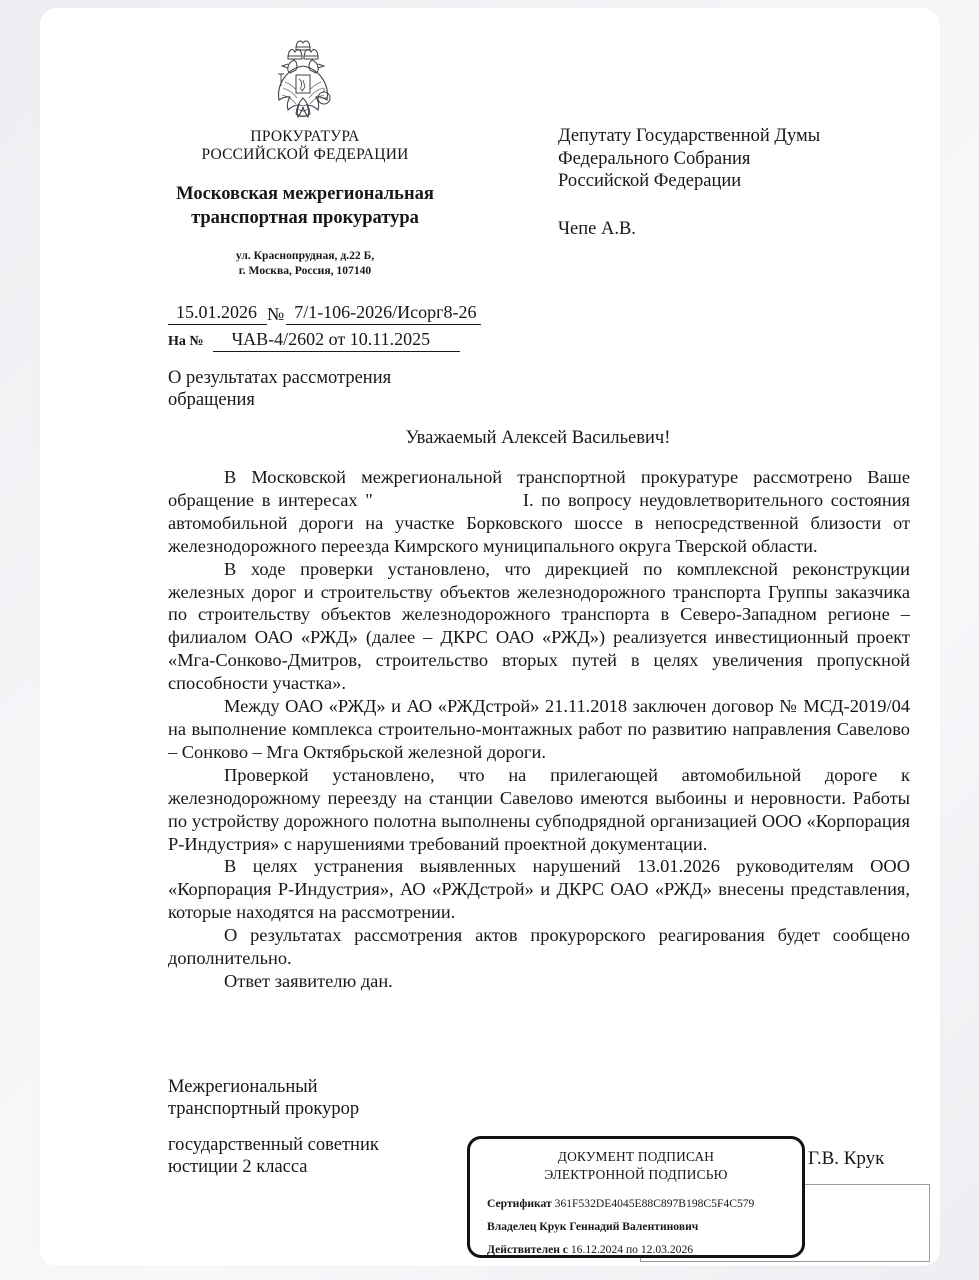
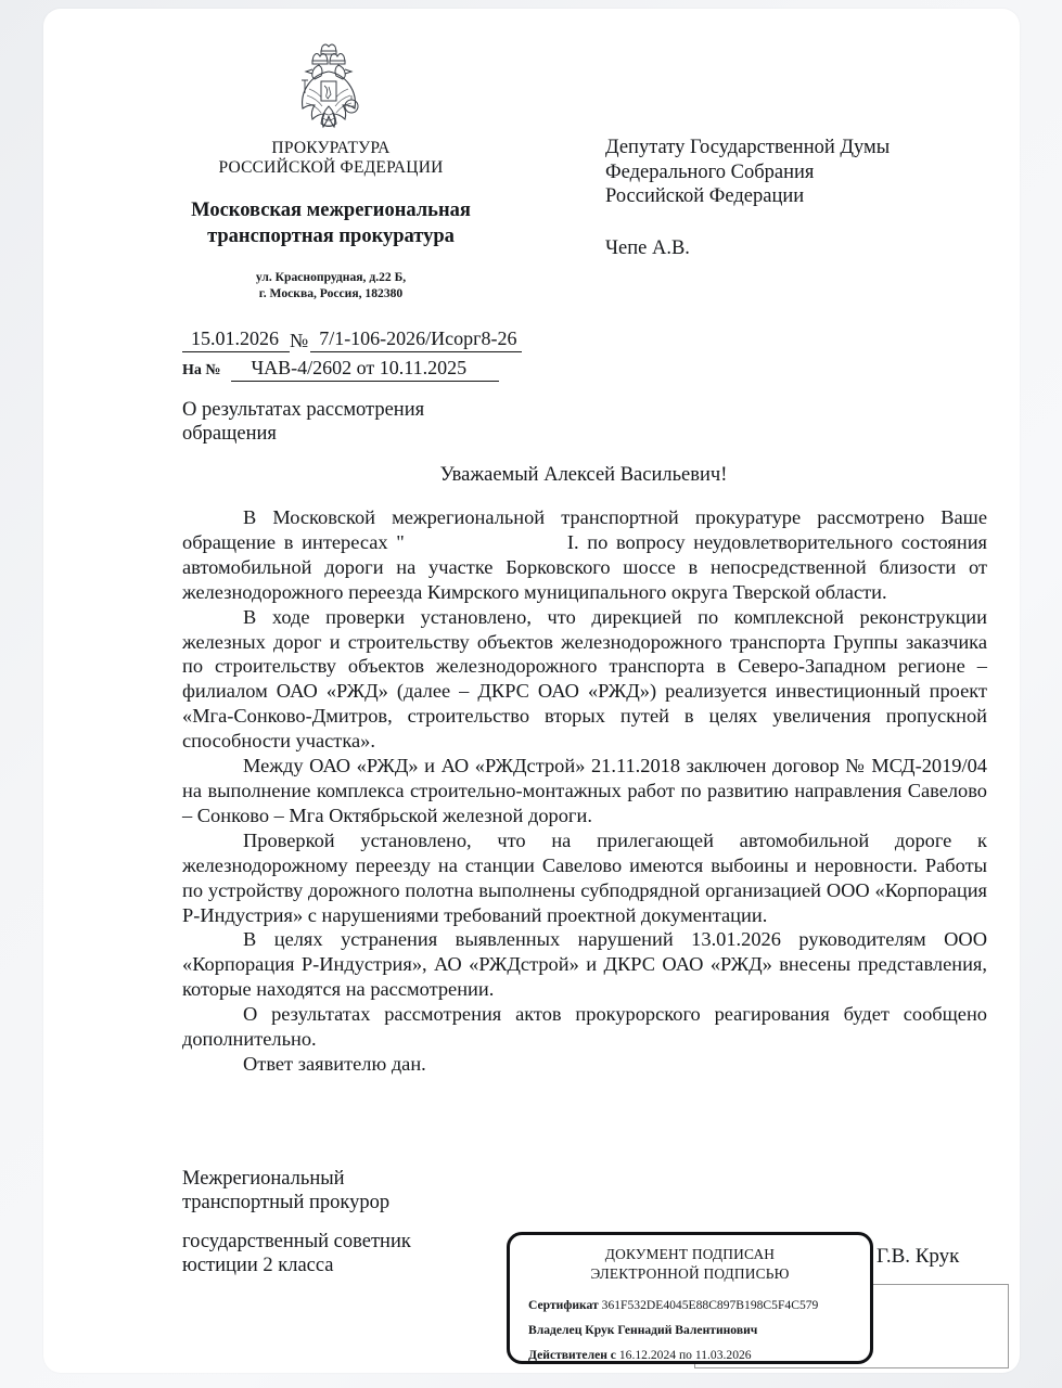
  ПРОКУРАТУРА
  РОССИЙСКОЙ ФЕДЕРАЦИИ
  Московская межрегиональная
  транспортная прокуратура
  ул. Краснопрудная, д.22 Б,
- г. Москва, Россия, 107140
+ г. Москва, Россия, 182380
  Депутату Государственной Думы
  Федерального Собрания
  Российской Федерации
  Чепе А.В.
  15.01.2026
  №
  7/1-106-2026/Исорг8-26
  На №
  ЧАВ-4/2602 от 10.11.2025
  О результатах рассмотрения
  обращения
  Уважаемый Алексей Васильевич!
  В Московской межрегиональной транспортной прокуратуре рассмотрено Ваше обращение в интересах " І. по вопросу неудовлетворительного состояния автомобильной дороги на участке Борковского шоссе в непосредственной близости от железнодорожного переезда Кимрского муниципального округа Тверской области.
  В ходе проверки установлено, что дирекцией по комплексной реконструкции железных дорог и строительству объектов железнодорожного транспорта Группы заказчика по строительству объектов железнодорожного транспорта в Северо-Западном регионе – филиалом ОАО «РЖД» (далее – ДКРС ОАО «РЖД») реализуется инвестиционный проект «Мга-Сонково-Дмитров, строительство вторых путей в целях увеличения пропускной способности участка».
  Между ОАО «РЖД» и АО «РЖДстрой» 21.11.2018 заключен договор № МСД-2019/04 на выполнение комплекса строительно-монтажных работ по развитию направления Савелово – Сонково – Мга Октябрьской железной дороги.
  Проверкой установлено, что на прилегающей автомобильной дороге к железнодорожному переезду на станции Савелово имеются выбоины и неровности. Работы по устройству дорожного полотна выполнены субподрядной организацией ООО «Корпорация Р-Индустрия» с нарушениями требований проектной документации.
  В целях устранения выявленных нарушений 13.01.2026 руководителям ООО «Корпорация Р-Индустрия», АО «РЖДстрой» и ДКРС ОАО «РЖД» внесены представления, которые находятся на рассмотрении.
  О результатах рассмотрения актов прокурорского реагирования будет сообщено дополнительно.
  Ответ заявителю дан.
  Межрегиональный
  транспортный прокурор
  государственный советник
  юстиции 2 класса
  Г.В. Крук
  ДОКУМЕНТ ПОДПИСАН
  ЭЛЕКТРОННОЙ ПОДПИСЬЮ
  Сертификат 361F532DE4045E88C897B198C5F4C579
  Владелец Крук Геннадий Валентинович
- Действителен с 16.12.2024 по 12.03.2026
+ Действителен с 16.12.2024 по 11.03.2026
